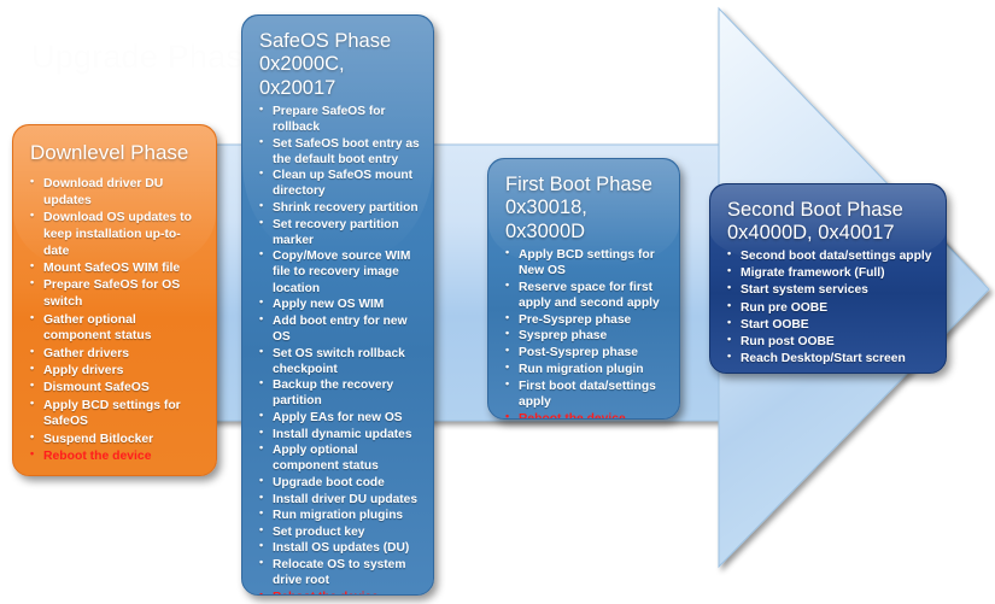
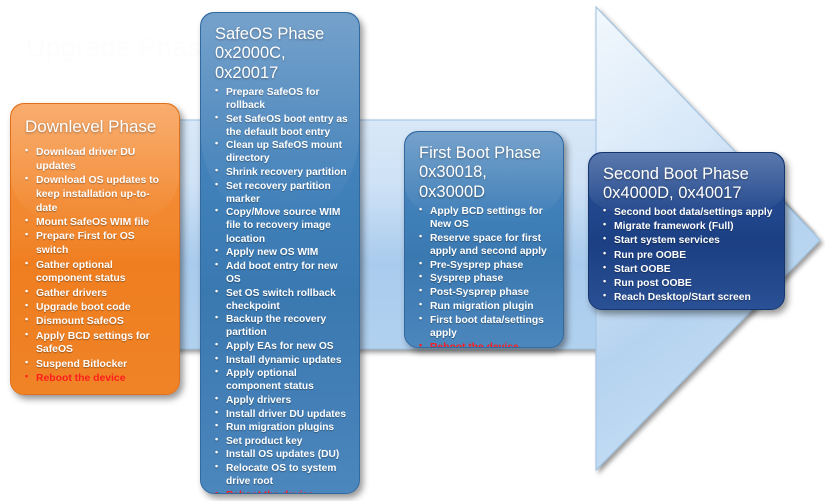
  Upgrade Phas
- Prepare SafeOS for OS switch
+ Prepare First for OS switch
  Gather optional component status
  Gather drivers
- Apply drivers
+ Upgrade boot code
  Dismount SafeOS
  Apply BCD settings for SafeOS
  Suspend Bitlocker
  Reboot the device
  Copye WIM file to recovery image location
  Apply new OS WIM
  Add boot entry for new OS
  Set OS switch rollback checkpoint
  Backup the recovery partition
  Apply EAs for new OS
  Install dynamic updates
  Apply optional component status
- Upgrade boot code
+ Apply drivers
  Install driver DU updates
  Run migration plugins
  Set product key
  Install OS updates (DU)
  Relocate OS to system drive root
  Reserve space for first apply and second apply
  Pre-Sysprep phase
  Sysprep phase
  Post-Sysprep phase
  Run migration plugin
  First boot data/settings apply
  Migrate framework (Full)
  Start system services
  Run pre OOBE
  Start OOBE
  Run post OOBE
  Reach Desktop/Start screen
